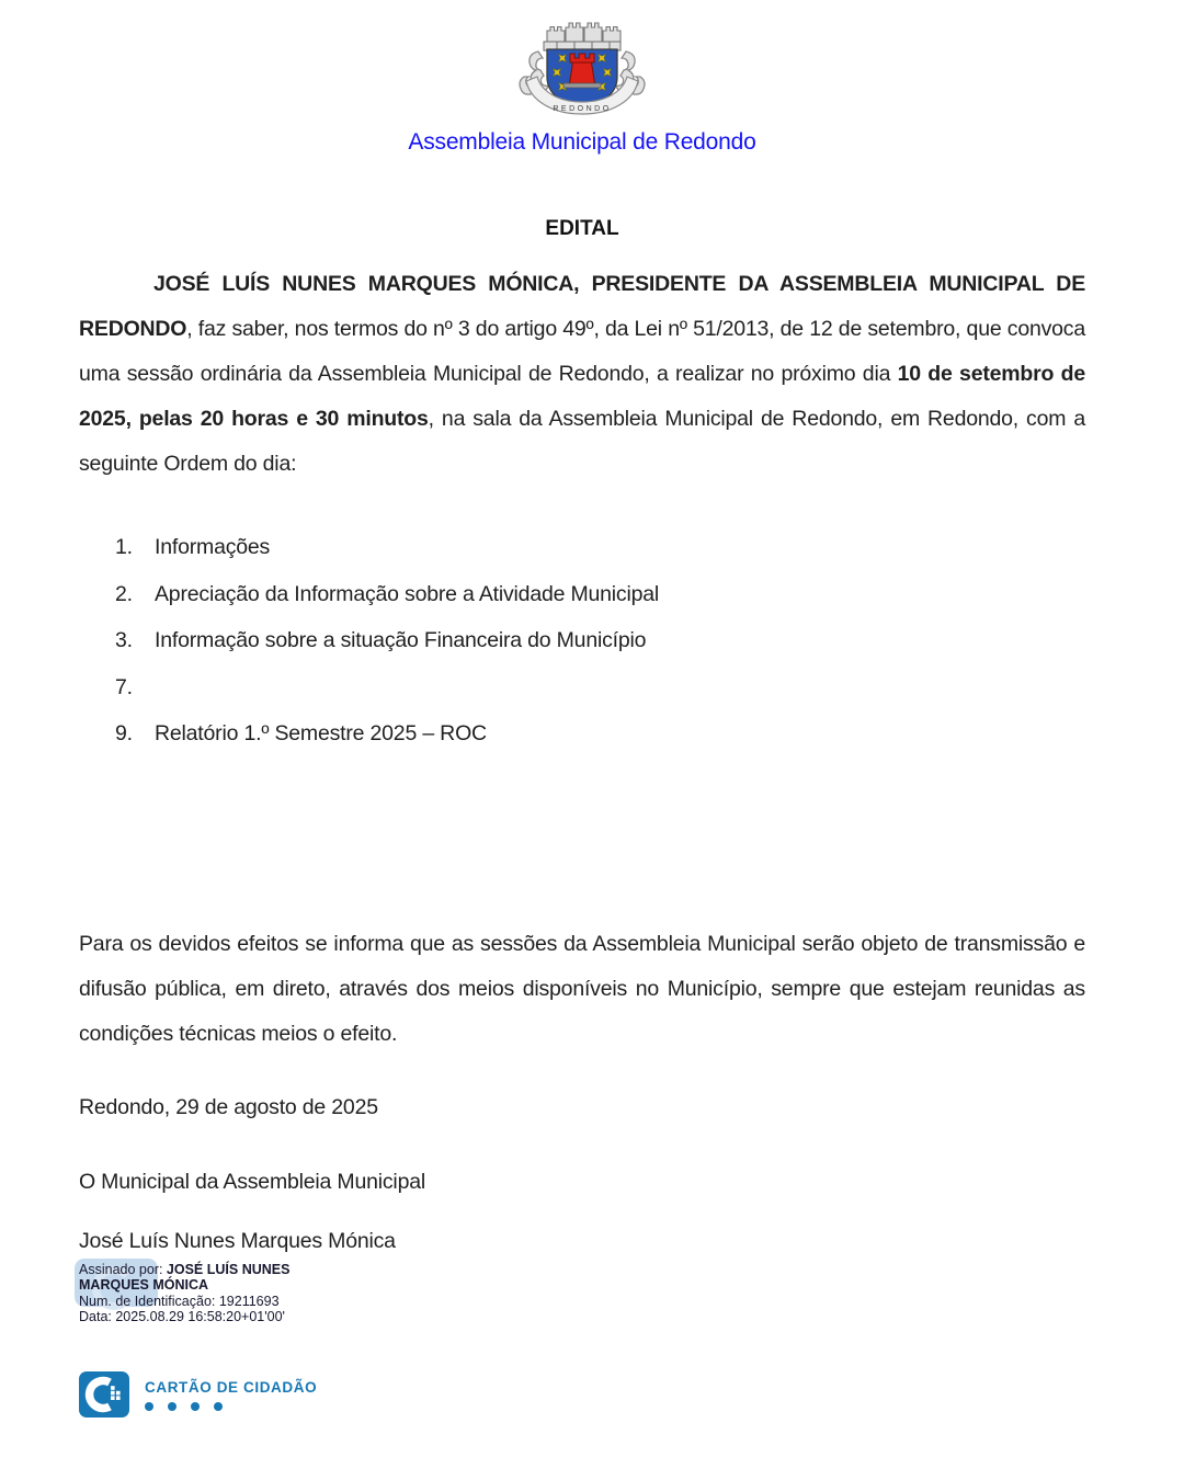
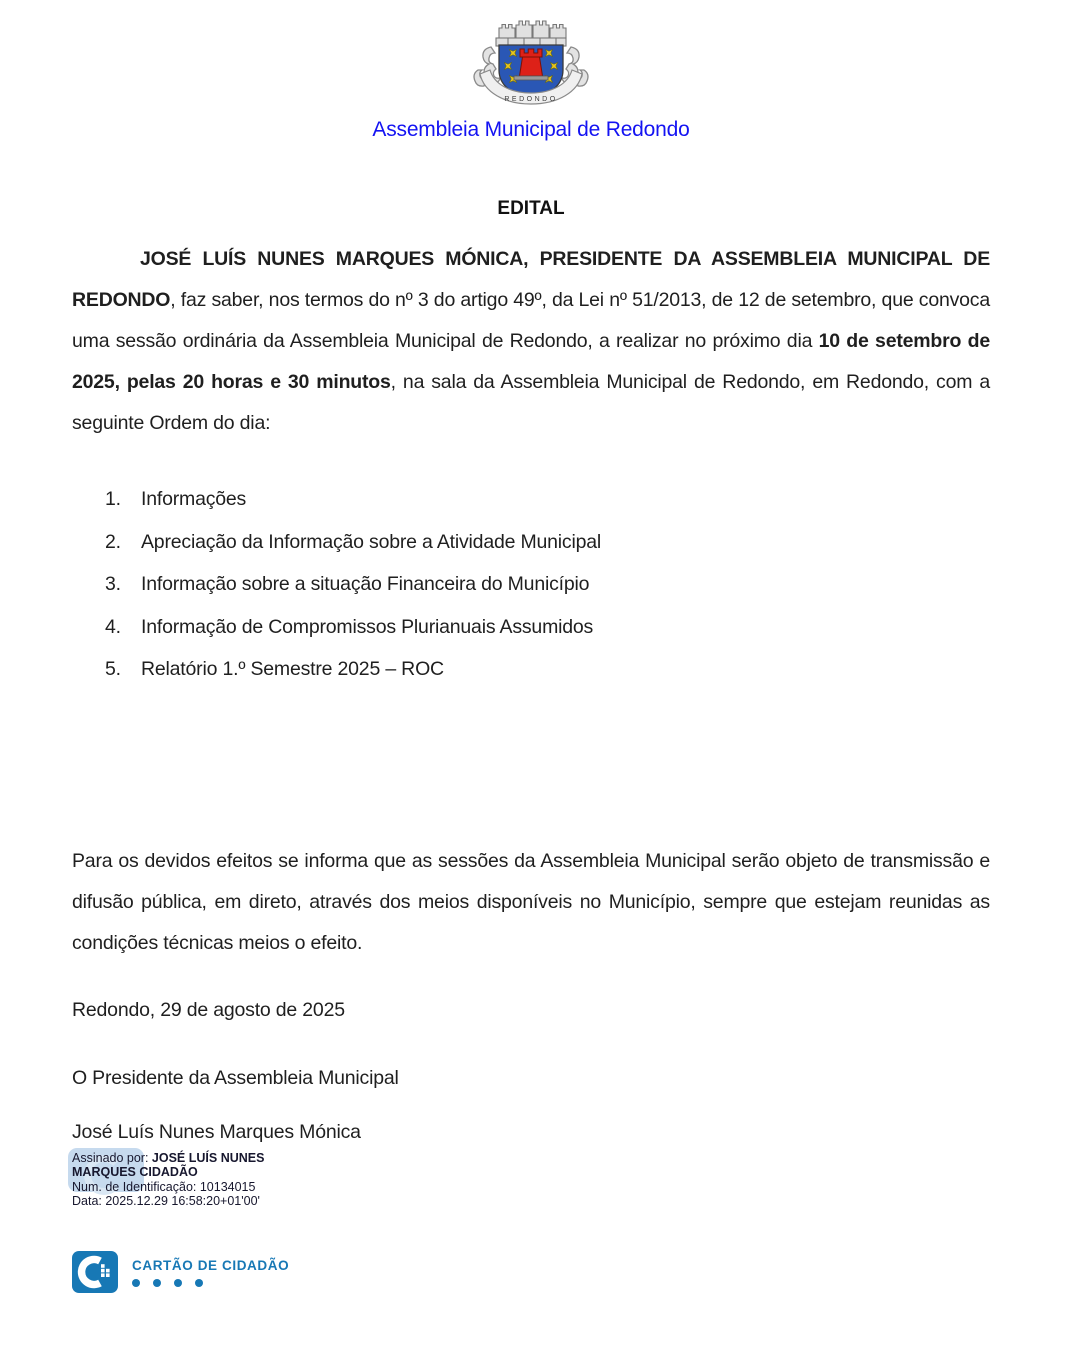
  Assembleia Municipal de Redondo
  EDITAL
  JOSÉ LUÍS NUNES MARQUES MÓNICA, PRESIDENTE DA ASSEMBLEIA MUNICIPAL DE REDONDO, faz saber, nos termos do nº 3 do artigo 49º, da Lei nº 51/2013, de 12 de setembro, que convoca uma sessão ordinária da Assembleia Municipal de Redondo, a realizar no próximo dia 10 de setembro de 2025, pelas 20 horas e 30 minutos, na sala da Assembleia Municipal de Redondo, em Redondo, com a seguinte Ordem do dia:
  1.
  Informações
  2.
  Apreciação da Informação sobre a Atividade Municipal
  3.
  Informação sobre a situação Financeira do Município
- 7.
+ 4.
+ Informação de Compromissos Plurianuais Assumidos
- 9.
+ 5.
  Relatório 1.º Semestre 2025 – ROC
  Para os devidos efeitos se informa que as sessões da Assembleia Municipal serão objeto de transmissão e difusão pública, em direto, através dos meios disponíveis no Município, sempre que estejam reunidas as condições técnicas meios o efeito.
  Redondo, 29 de agosto de 2025
- O Municipal da Assembleia Municipal
+ O Presidente da Assembleia Municipal
  José Luís Nunes Marques Mónica
- Assinado por: JOSÉ LUÍS NUNES MARQUES MÓNICA
+ Assinado por: JOSÉ LUÍS NUNES MARQUES CIDADÃO
- Num. de Identificação: 19211693
+ Num. de Identificação: 10134015
- Data: 2025.08.29 16:58:20+01'00'
+ Data: 2025.12.29 16:58:20+01'00'
  CARTÃO DE CIDADÃO
